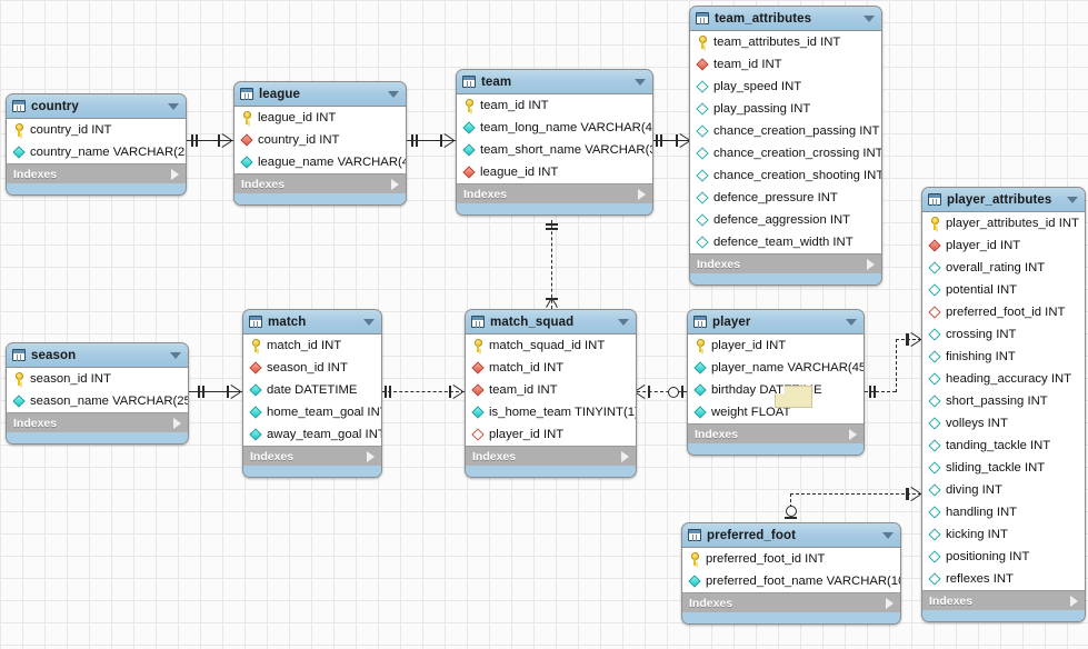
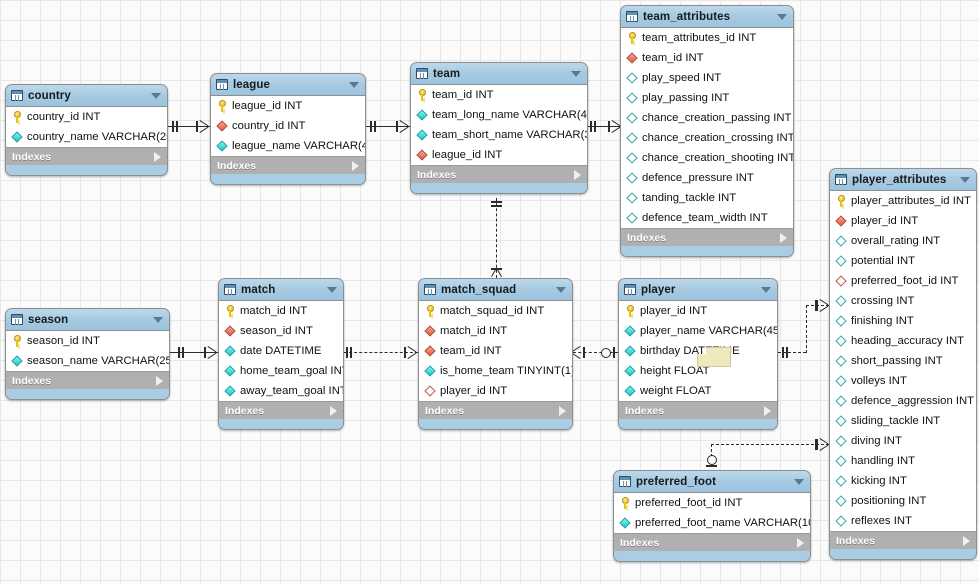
  country
  country_id INT
  country_name VARCHAR(2
  Indexes
  league
  league_id INT
  country_id INT
  league_name VARCHAR(4
  Indexes
  team
  team_id INT
  team_long_name VARCHAR(4
  team_short_name VARCHAR(
  league_id INT
  Indexes
  team_attributes
  team_attributes_id INT
  team_id INT
  play_speed INT
  play_passing INT
  chance_creation_passing INT
  chance_creation_crossing INT
  chance_creation_shooting INT
  defence_pressure INT
- defence_aggression INT
+ tanding_tackle INT
  defence_team_width INT
  Indexes
  season
  season_id INT
  season_name VARCHAR(25
  Indexes
  match
  match_id INT
  season_id INT
  date DATETIME
  home_team_goal IN
  away_team_goal IN
  Indexes
  match_squad
  match_squad_id INT
  match_id INT
  team_id INT
  is_home_team TINYINT(1
  player_id INT
  Indexes
  player
  player_id INT
  player_name VARCHAR(45
  birthday DATE
+ height FLOAT
  weight FLOAT
  Indexes
  preferred_foot
  preferred_foot_id INT
  preferred_foot_name VARCHAR(1
  Indexes
  player_attributes
  player_attributes_id INT
  player_id INT
  overall_rating INT
  potential INT
  preferred_foot_id INT
  crossing INT
  finishing INT
  heading_accuracy INT
  short_passing INT
  volleys INT
- tanding_tackle INT
+ defence_aggression INT
  sliding_tackle INT
  diving INT
  handling INT
  kicking INT
  positioning INT
  reflexes INT
  Indexes
